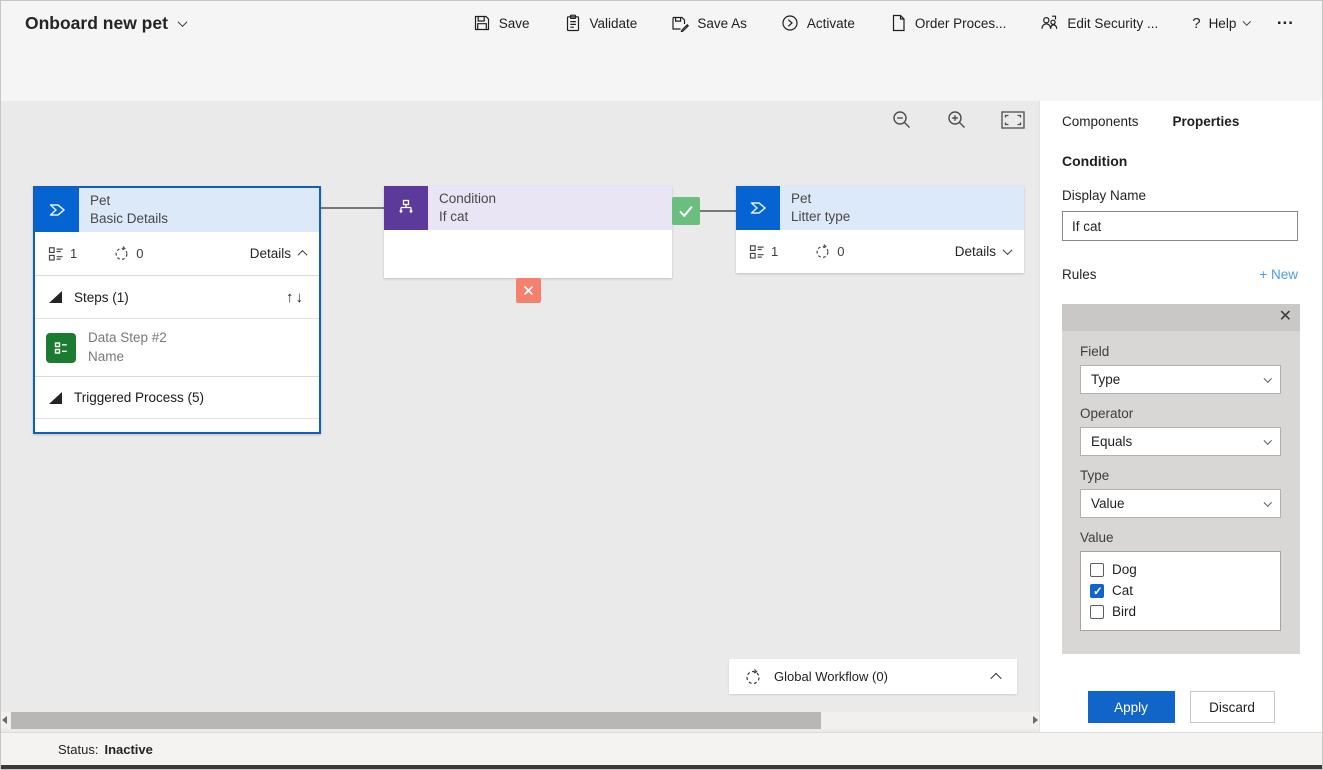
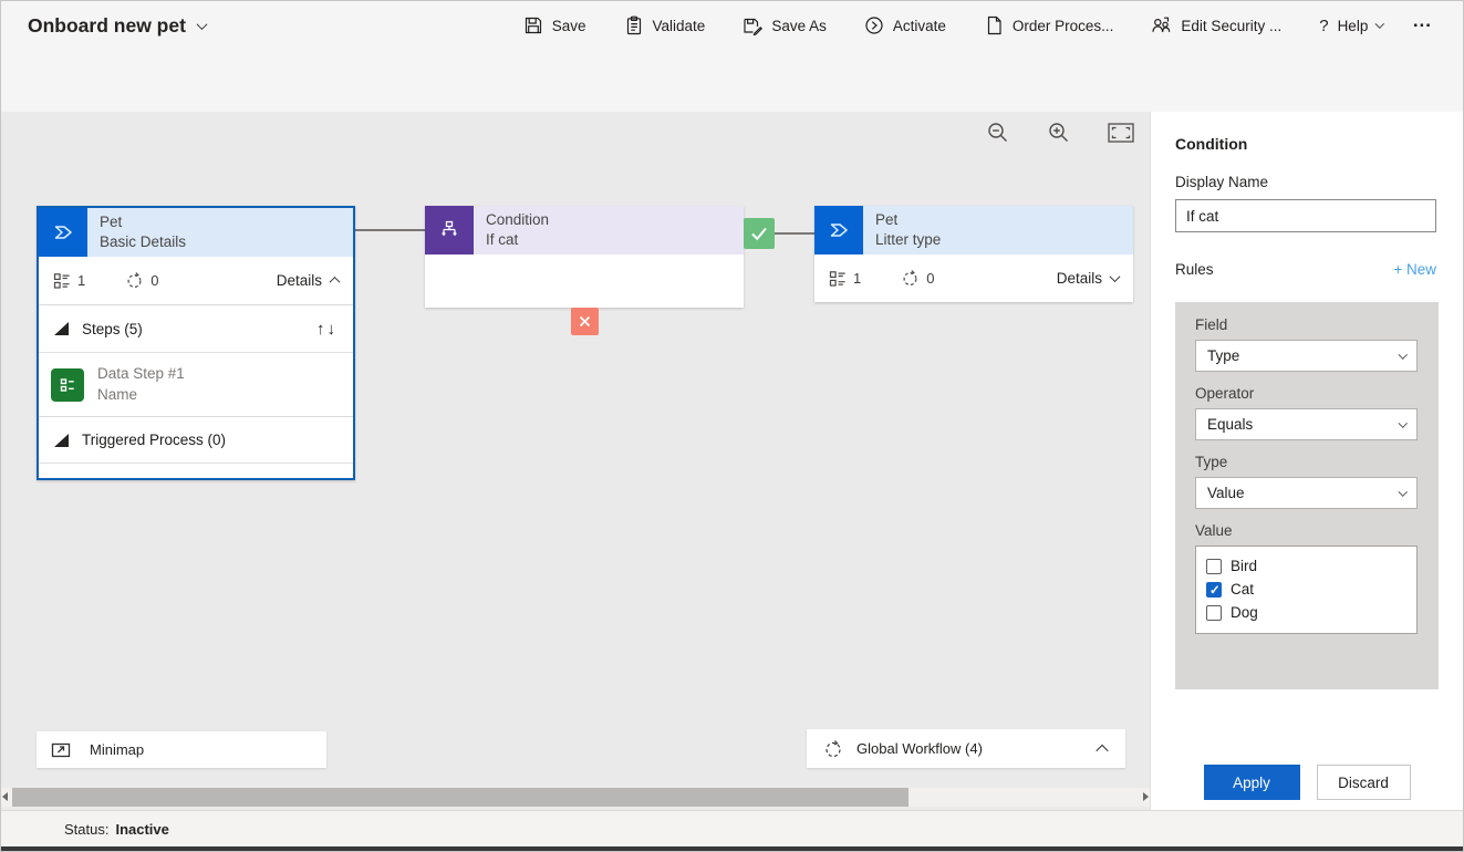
  Onboard new pet
  Save
  Validate
  Save As
  Activate
  Order Proces...
  Edit Security ...
  ?
  Help
  ...
  Pet
  Basic Details
  1
  0
  Details
- Steps (1)
+ Steps (5)
  ↑↓
- Data Step #2
+ Data Step #1
  Name
- Triggered Process (5)
+ Triggered Process (0)
  Condition
  If cat
  Pet
  Litter type
  1
  0
  Details
+ Minimap
- Global Workflow (0)
+ Global Workflow (4)
- Components
- Properties
  Condition
  Display Name
  If cat
  Rules
  + New
- ✕
  Field
  Type
  Operator
  Equals
  Type
  Value
  Value
- Dog
+ Bird
  Cat
- Bird
+ Dog
  Apply
  Discard
  Status:
  Inactive
